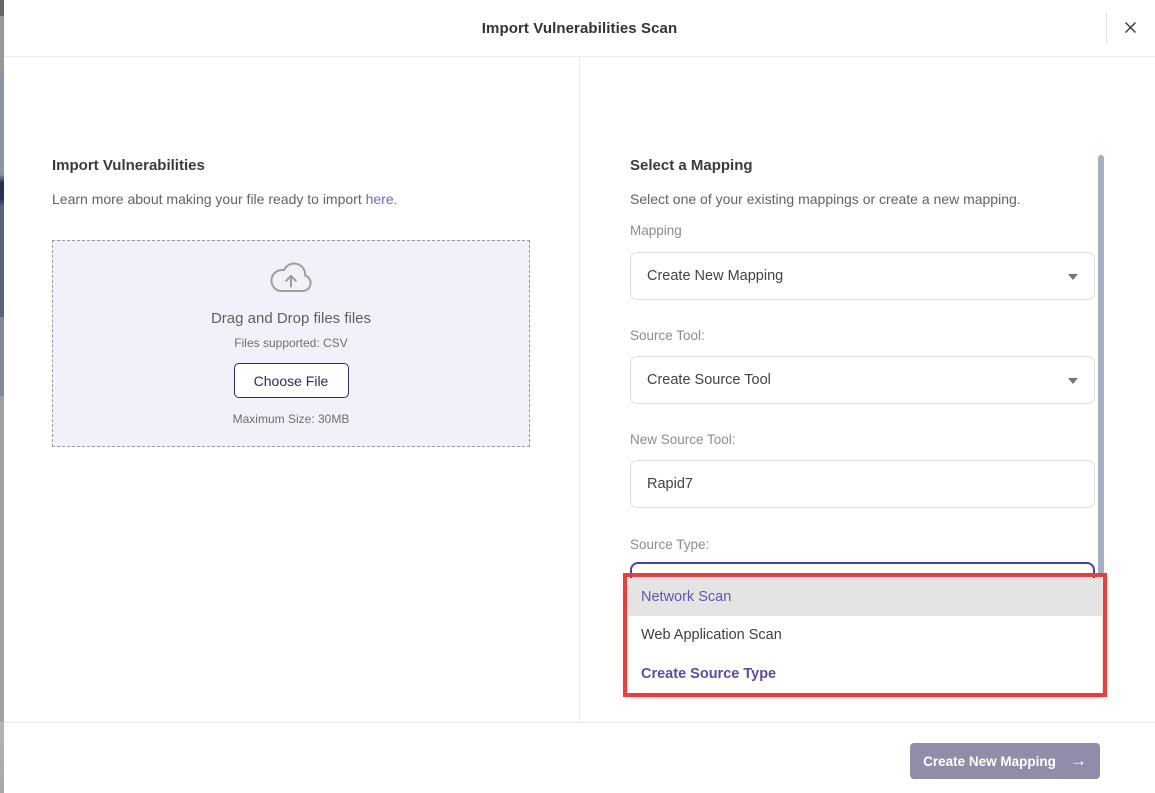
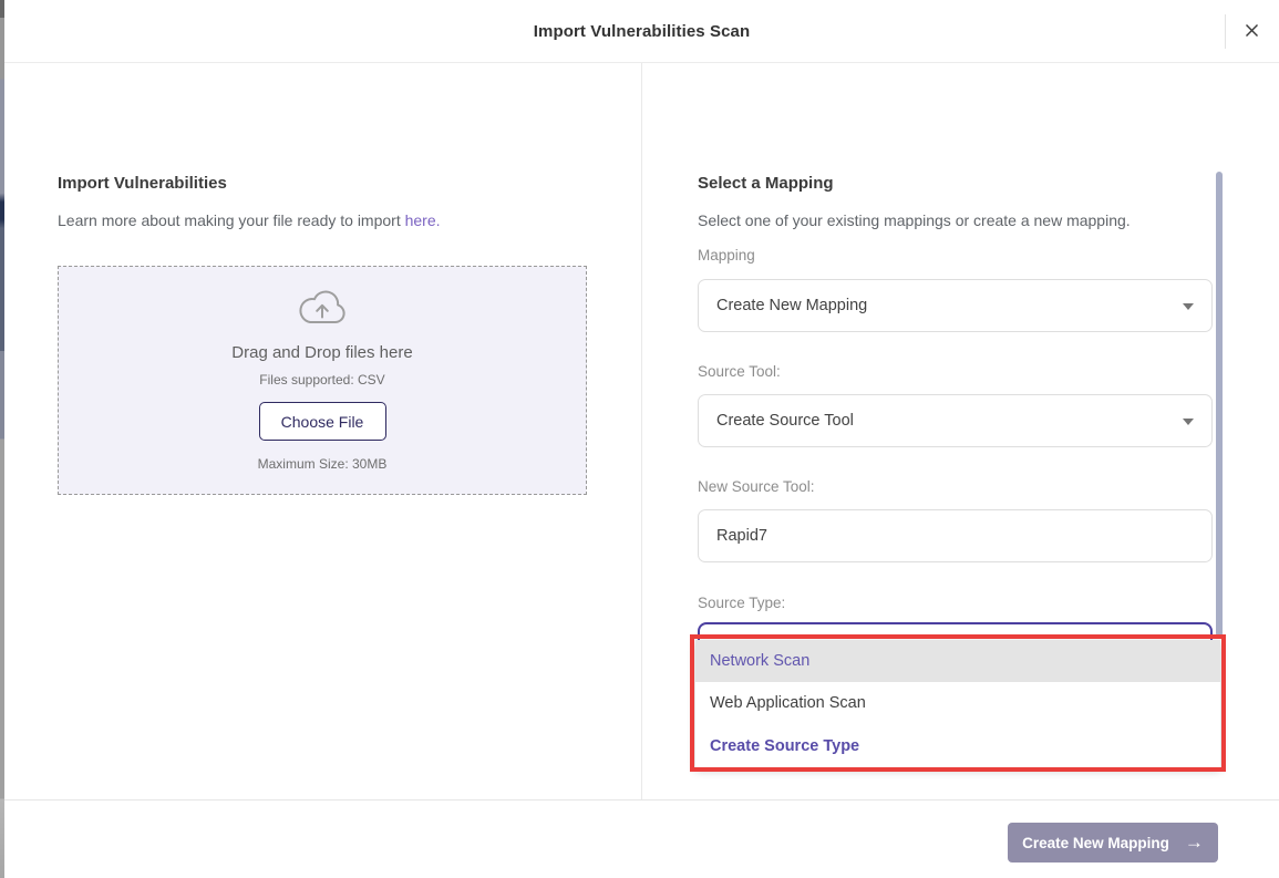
  Import Vulnerabilities Scan
  Import Vulnerabilities
  Learn more about making your file ready to import here.
- Drag and Drop files files
+ Drag and Drop files here
  Files supported: CSV
  Choose File
  Maximum Size: 30MB
  Select a Mapping
  Select one of your existing mappings or create a new mapping.
  Mapping
  Create New Mapping
  Source Tool:
  Create Source Tool
  New Source Tool:
  Rapid7
  Source Type:
  Network Scan
  Web Application Scan
  Create Source Type
  Create New Mapping
  →
